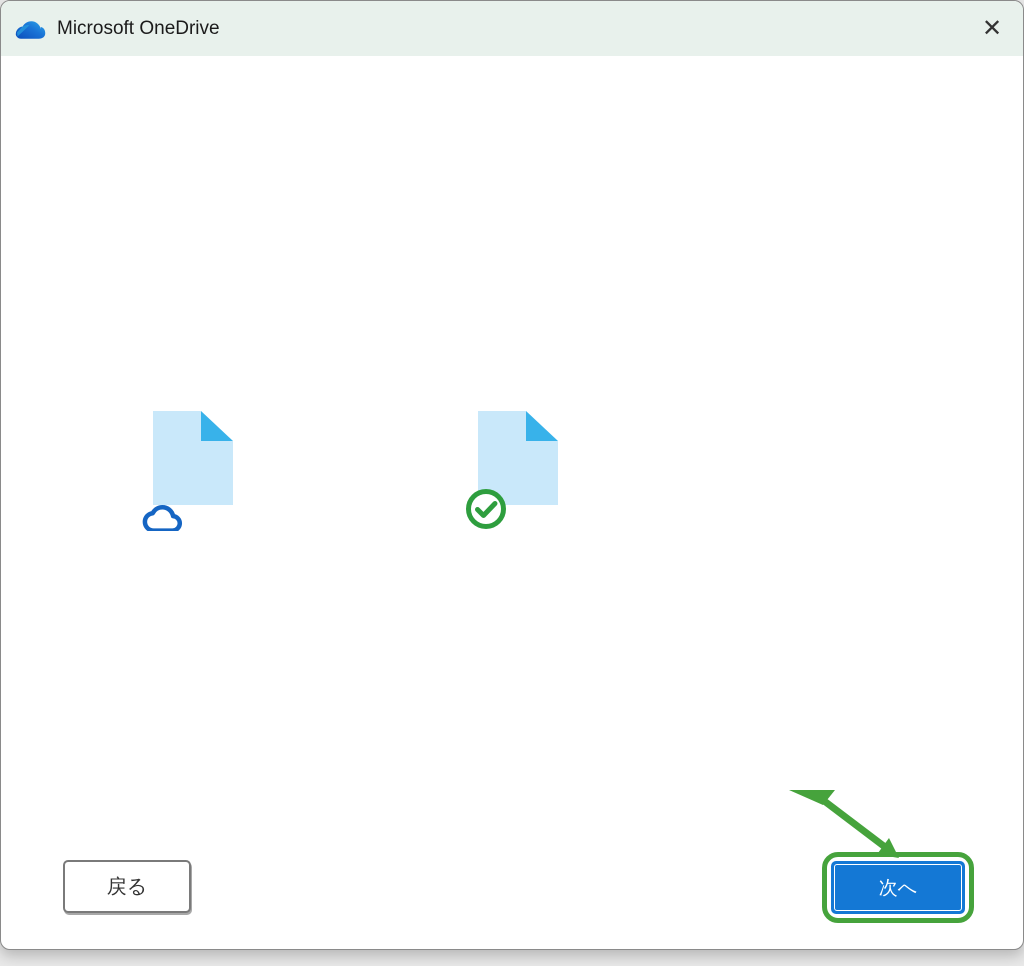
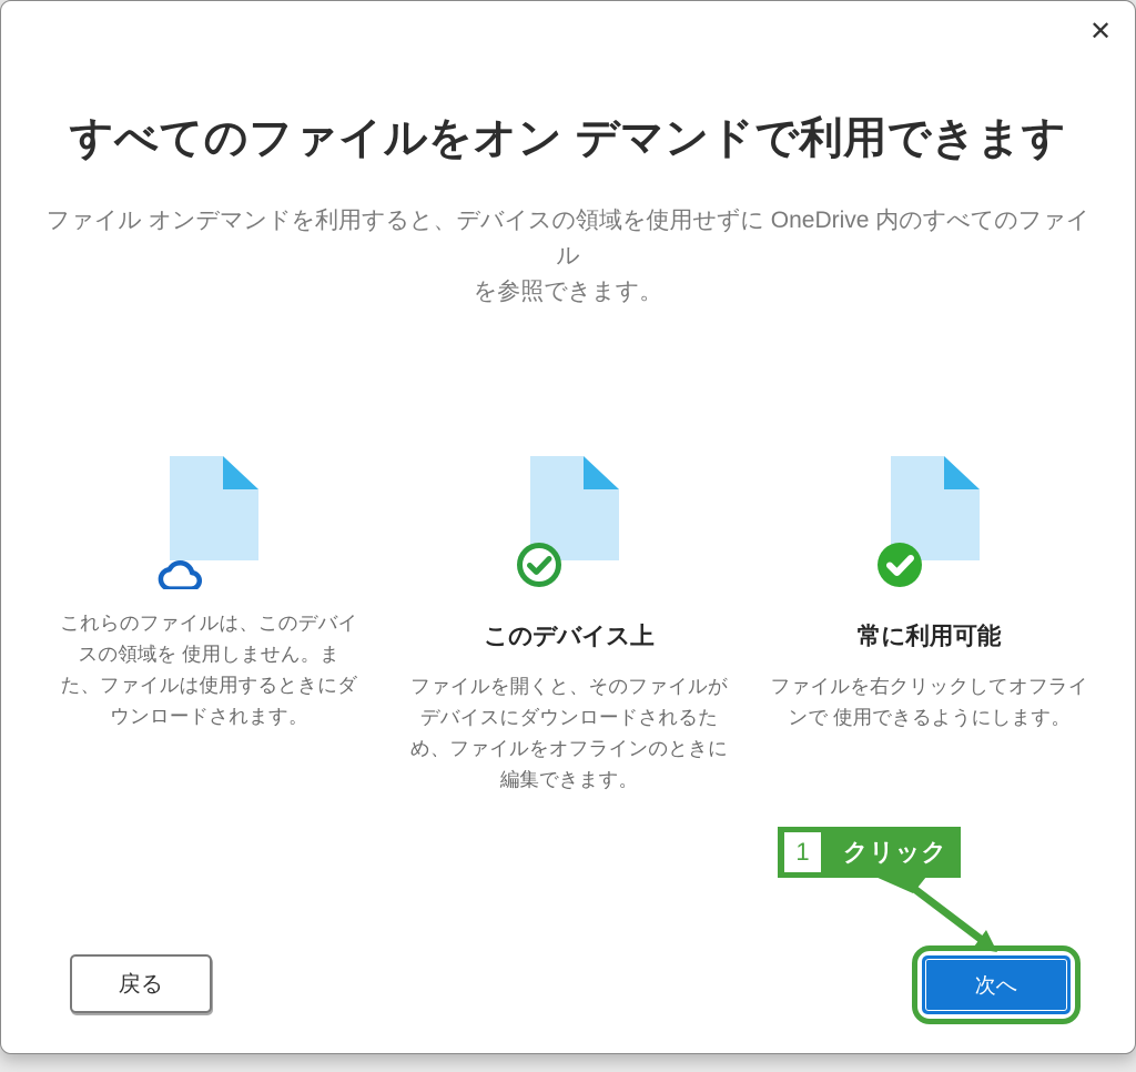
- Microsoft OneDrive
  ✕
+ すべてのファイルをオン デマンドで利用できます
+ ファイル オンデマンドを利用すると、デバイスの領域を使用せずに OneDrive 内のすべてのファイル
+ を参照できます。
+ これらのファイルは、このデバイ
+ スの領域を 使用しません。ま
+ た、ファイルは使用するときにダ
+ ウンロードされます。
+ このデバイス上
+ ファイルを開くと、そのファイルが
+ デバイスにダウンロードされるた
+ め、ファイルをオフラインのときに
+ 編集できます。
+ 常に利用可能
+ ファイルを右クリックしてオフライ
+ ンで 使用できるようにします。
+ 1
+ クリック
  戻る
  次へ
